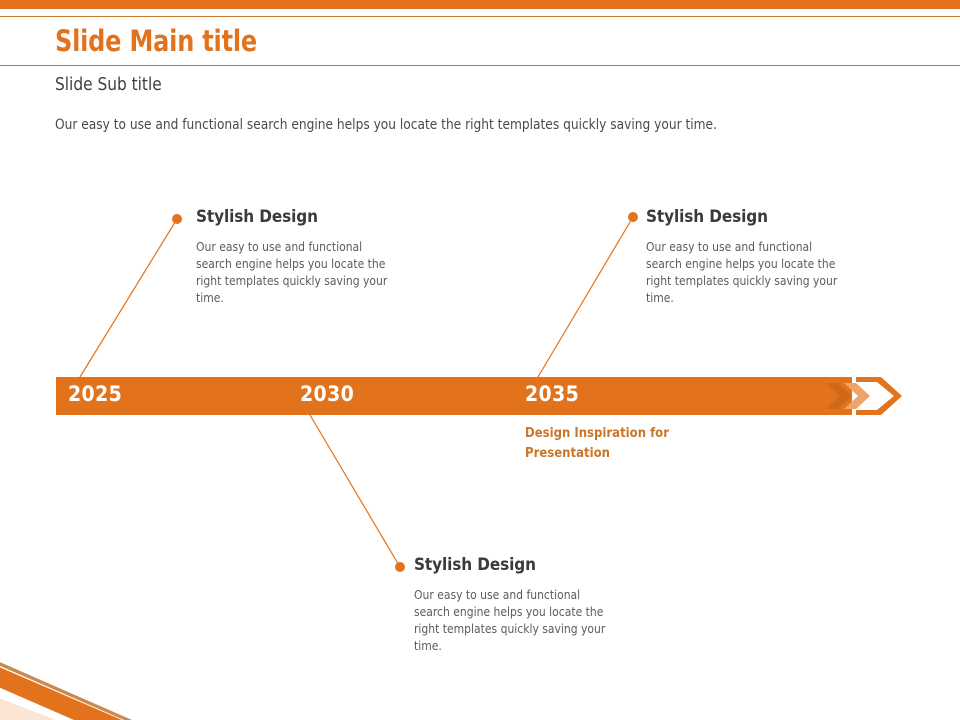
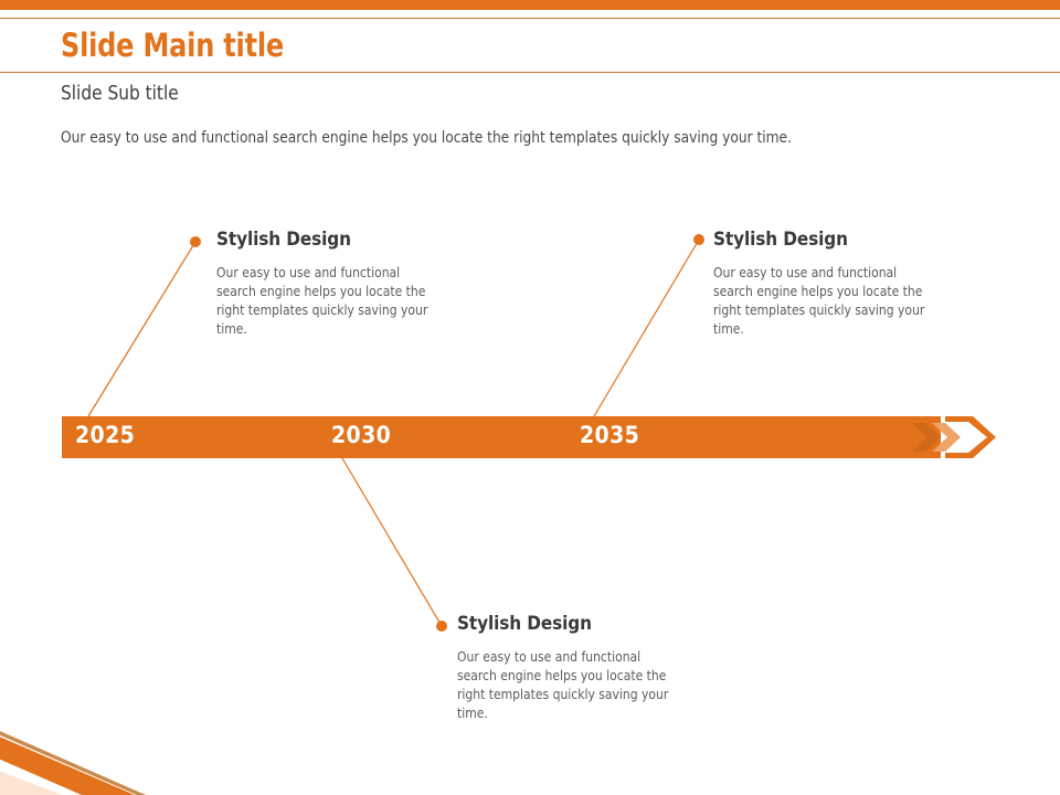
  Slide Main title
  Slide Sub title
  Our easy to use and functional search engine helps you locate the right templates quickly saving your time.
  2025
  2030
  2035
- Design Inspiration for Presentation
  Stylish Design
  Our easy to use and functional search engine helps you locate the right templates quickly saving your time.
  Stylish Design
  Our easy to use and functional search engine helps you locate the right templates quickly saving your time.
  Stylish Design
  Our easy to use and functional search engine helps you locate the right templates quickly saving your time.
